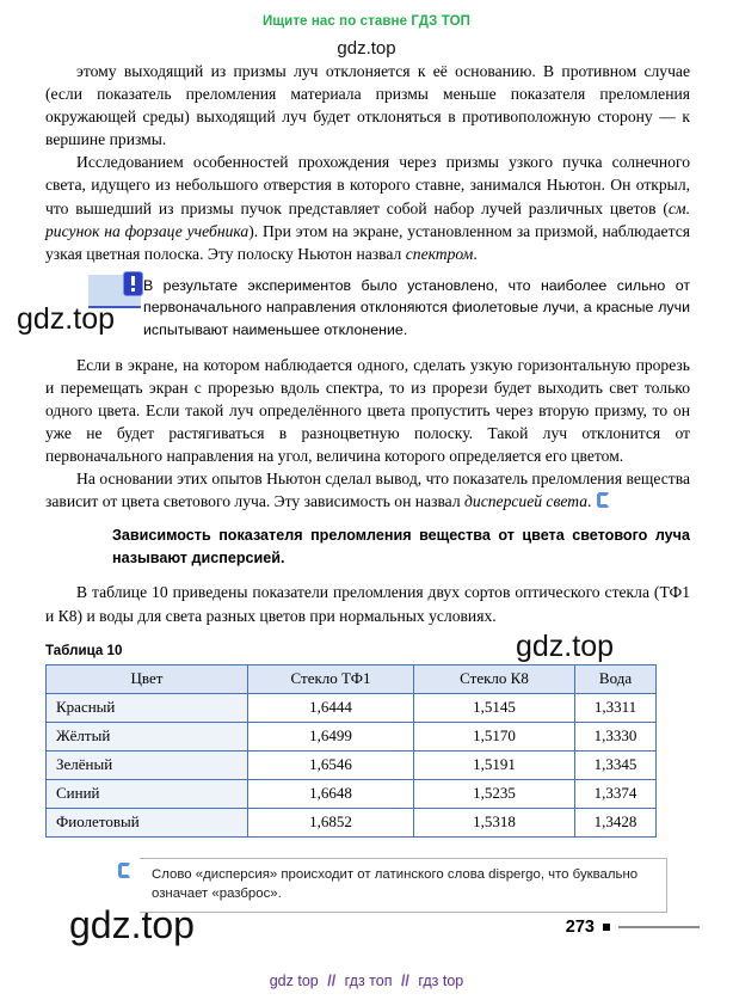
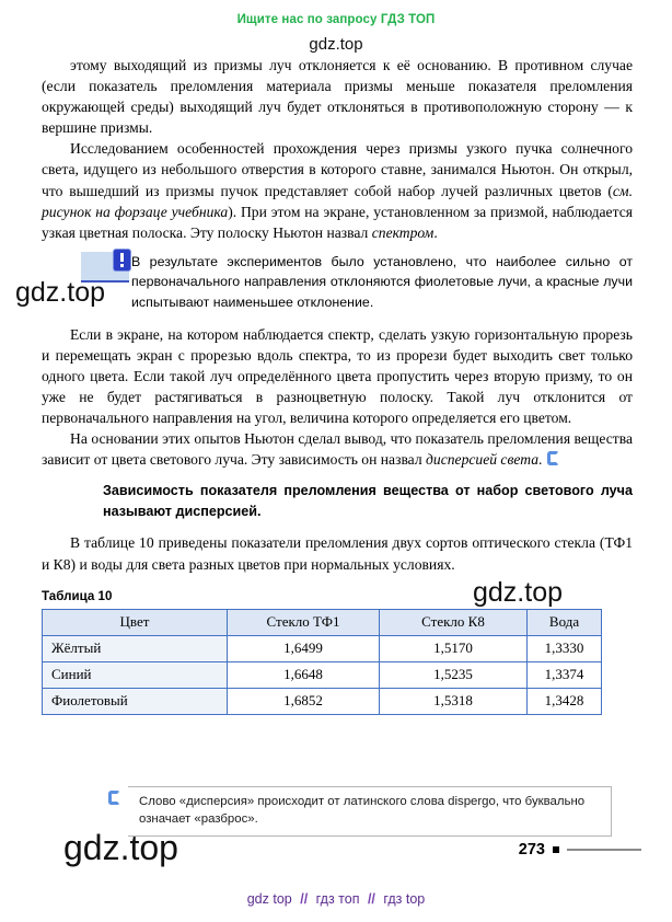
- Ищите нас по ставне ГДЗ ТОП
+ Ищите нас по запросу ГДЗ ТОП
  gdz.top
  gdz.top
  gdz.top
  gdz.top
  этому выходящий из призмы луч отклоняется к её основанию. В противном случае (если показатель преломления материала призмы меньше показателя преломления окружающей среды) выходящий луч будет отклоняться в противоположную сторону — к вершине призмы.
  Исследованием особенностей прохождения через призмы узкого пучка солнечного света, идущего из небольшого отверстия в которого ставне, занимался Ньютон. Он открыл, что вышедший из призмы пучок представляет собой набор лучей различных цветов (см. рисунок на форзаце учебника). При этом на экране, установленном за призмой, наблюдается узкая цветная полоска. Эту полоску Ньютон назвал спектром.
  В результате экспериментов было установлено, что наиболее сильно от первоначального направления отклоняются фиолетовые лучи, а красные лучи испытывают наименьшее отклонение.
- Если в экране, на котором наблюдается одного, сделать узкую горизонтальную прорезь и перемещать экран с прорезью вдоль спектра, то из прорези будет выходить свет только одного цвета. Если такой луч определённого цвета пропустить через вторую призму, то он уже не будет растягиваться в разноцветную полоску. Такой луч отклонится от первоначального направления на угол, величина которого определяется его цветом.
+ Если в экране, на котором наблюдается спектр, сделать узкую горизонтальную прорезь и перемещать экран с прорезью вдоль спектра, то из прорези будет выходить свет только одного цвета. Если такой луч определённого цвета пропустить через вторую призму, то он уже не будет растягиваться в разноцветную полоску. Такой луч отклонится от первоначального направления на угол, величина которого определяется его цветом.
  На основании этих опытов Ньютон сделал вывод, что показатель преломления вещества зависит от цвета светового луча. Эту зависимость он назвал дисперсией света.
- Зависимость показателя преломления вещества от цвета светового луча называют дисперсией.
+ Зависимость показателя преломления вещества от набор светового луча называют дисперсией.
  В таблице 10 приведены показатели преломления двух сортов оптического стекла (ТФ1 и К8) и воды для света разных цветов при нормальных условиях.
  Таблица 10
  Цвет	Стекло ТФ1	Стекло К8	Вода
- Красный	1,6444	1,5145	1,3311
  Жёлтый	1,6499	1,5170	1,3330
- Зелёный	1,6546	1,5191	1,3345
  Синий	1,6648	1,5235	1,3374
  Фиолетовый	1,6852	1,5318	1,3428
  Слово «дисперсия» происходит от латинского слова dispergo, что буквально означает «разброс».
  273
  gdz top // гдз топ // гдз top
